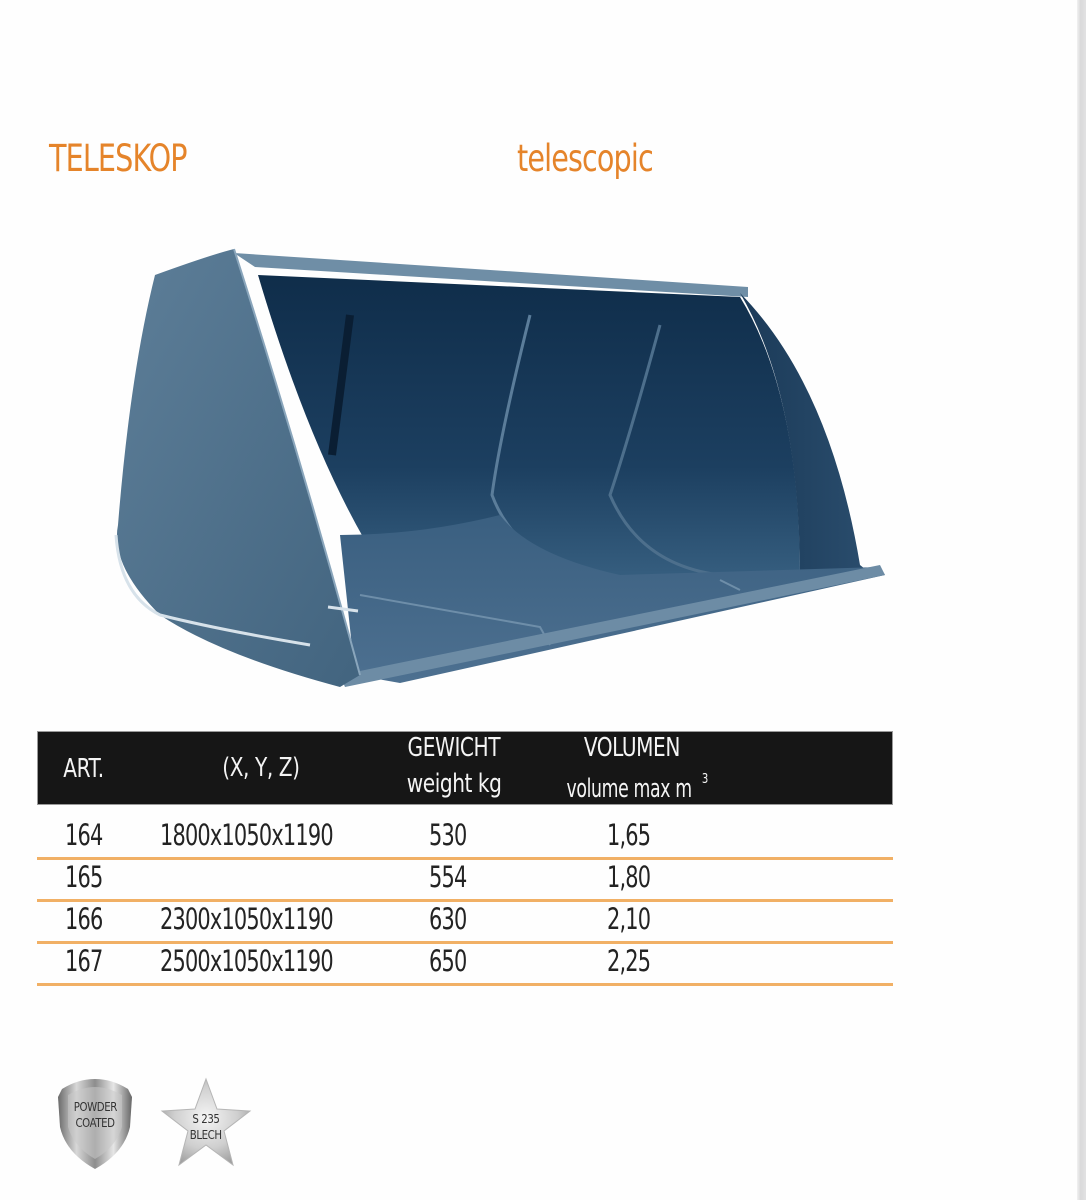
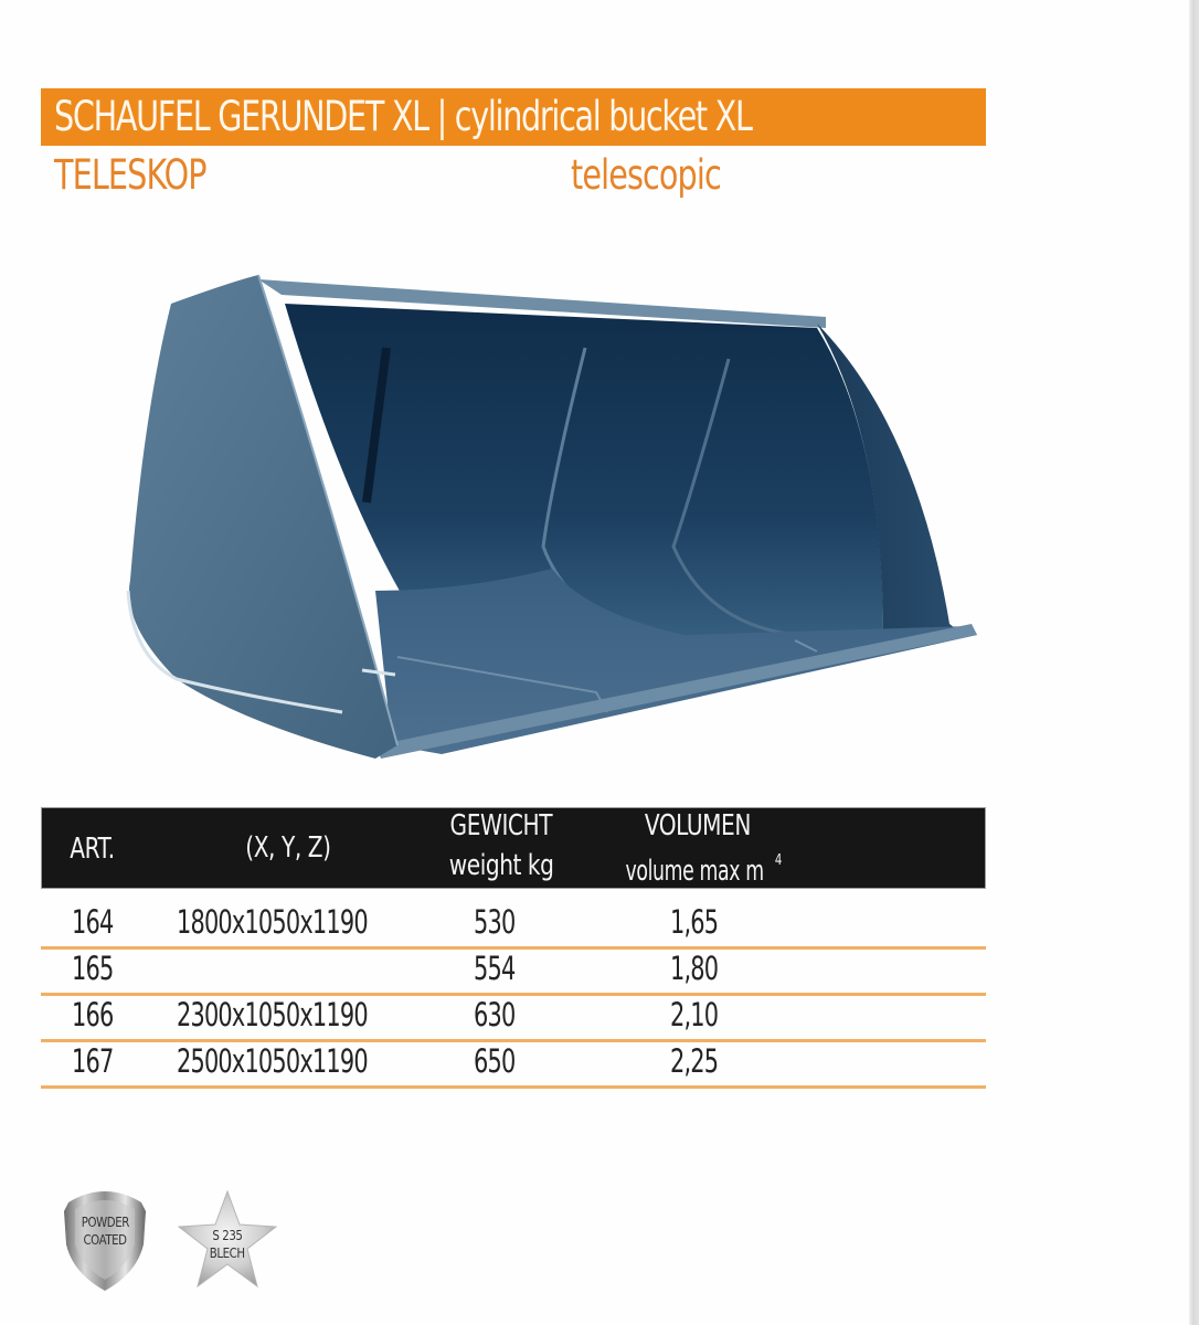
+ SCHAUFEL GERUNDET XL | cylindrical bucket XL
  TELESKOP
  telescopic
  ART.
  (X, Y, Z)
  GEWICHT
  weight kg
  VOLUMEN
- volume max m 3
+ volume max m 4
  164
  1800x1050x1190
  530
  1,65
  165
  554
  1,80
  166
  2300x1050x1190
  630
  2,10
  167
  2500x1050x1190
  650
  2,25
  POWDER
  COATED
  S 235
  BLECH
